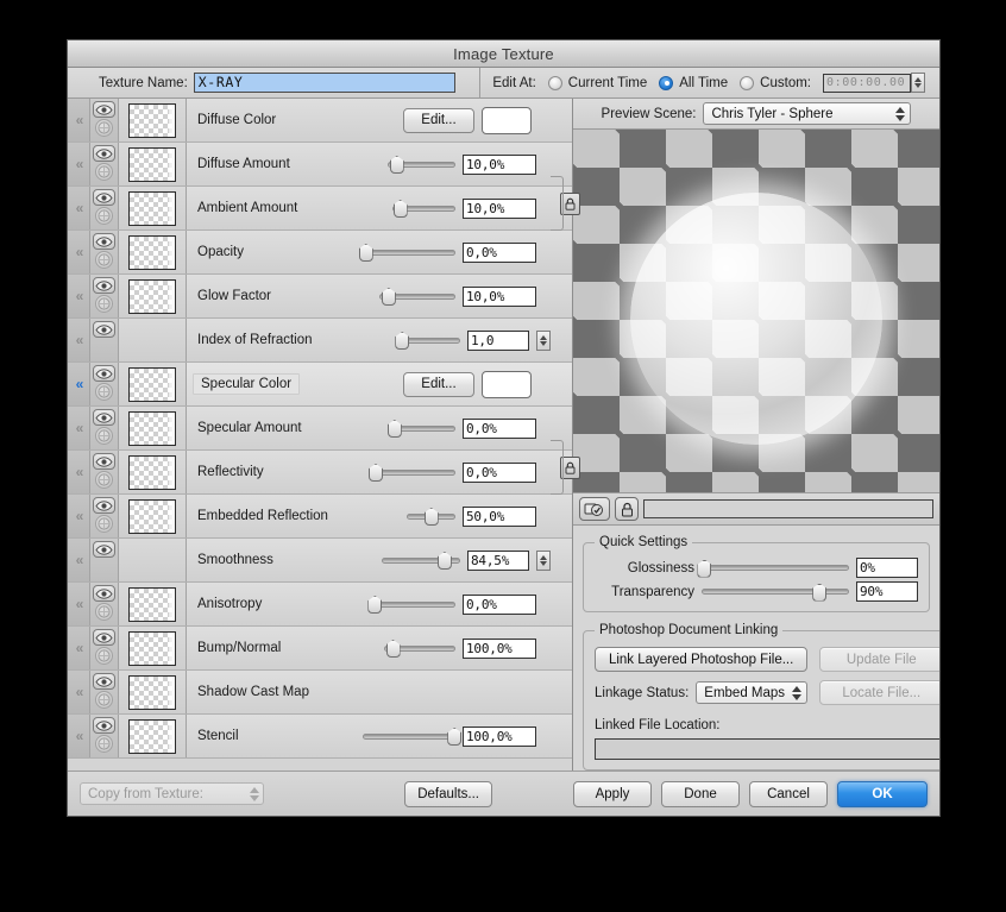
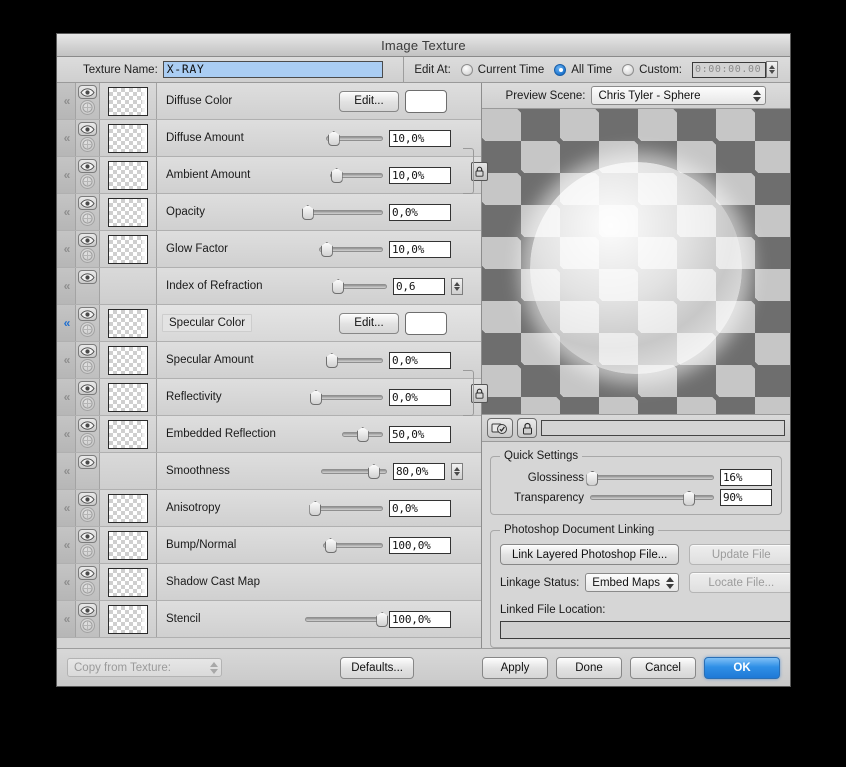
  Image Texture
  Texture Name:
  X-RAY
  Edit At:
  Current Time
  All Time
  Custom:
  0:00:00.00
  «
  Diffuse Color
  Edit...
  «
  Diffuse Amount
  10,0%
  «
  Ambient Amount
  10,0%
  «
  Opacity
  0,0%
  «
  Glow Factor
  10,0%
  «
  Index of Refraction
- 1,0
+ 0,6
  «
  Specular Color
  Edit...
  «
  Specular Amount
  0,0%
  «
  Reflectivity
  0,0%
  «
  Embedded Reflection
  50,0%
  «
  Smoothness
- 84,5%
+ 80,0%
  «
  Anisotropy
  0,0%
  «
  Bump/Normal
  100,0%
  «
  Shadow Cast Map
  «
  Stencil
  100,0%
  Preview Scene:
  Chris Tyler - Sphere
  Quick Settings
  Glossiness
- 0%
+ 16%
  Transparency
  90%
  Photoshop Document Linking
  Link Layered Photoshop File...
  Update File
  Linkage Status:
  Embed Maps
  Locate File...
  Linked File Location:
  Copy from Texture:
  Defaults...
  Apply
  Done
  Cancel
  OK
